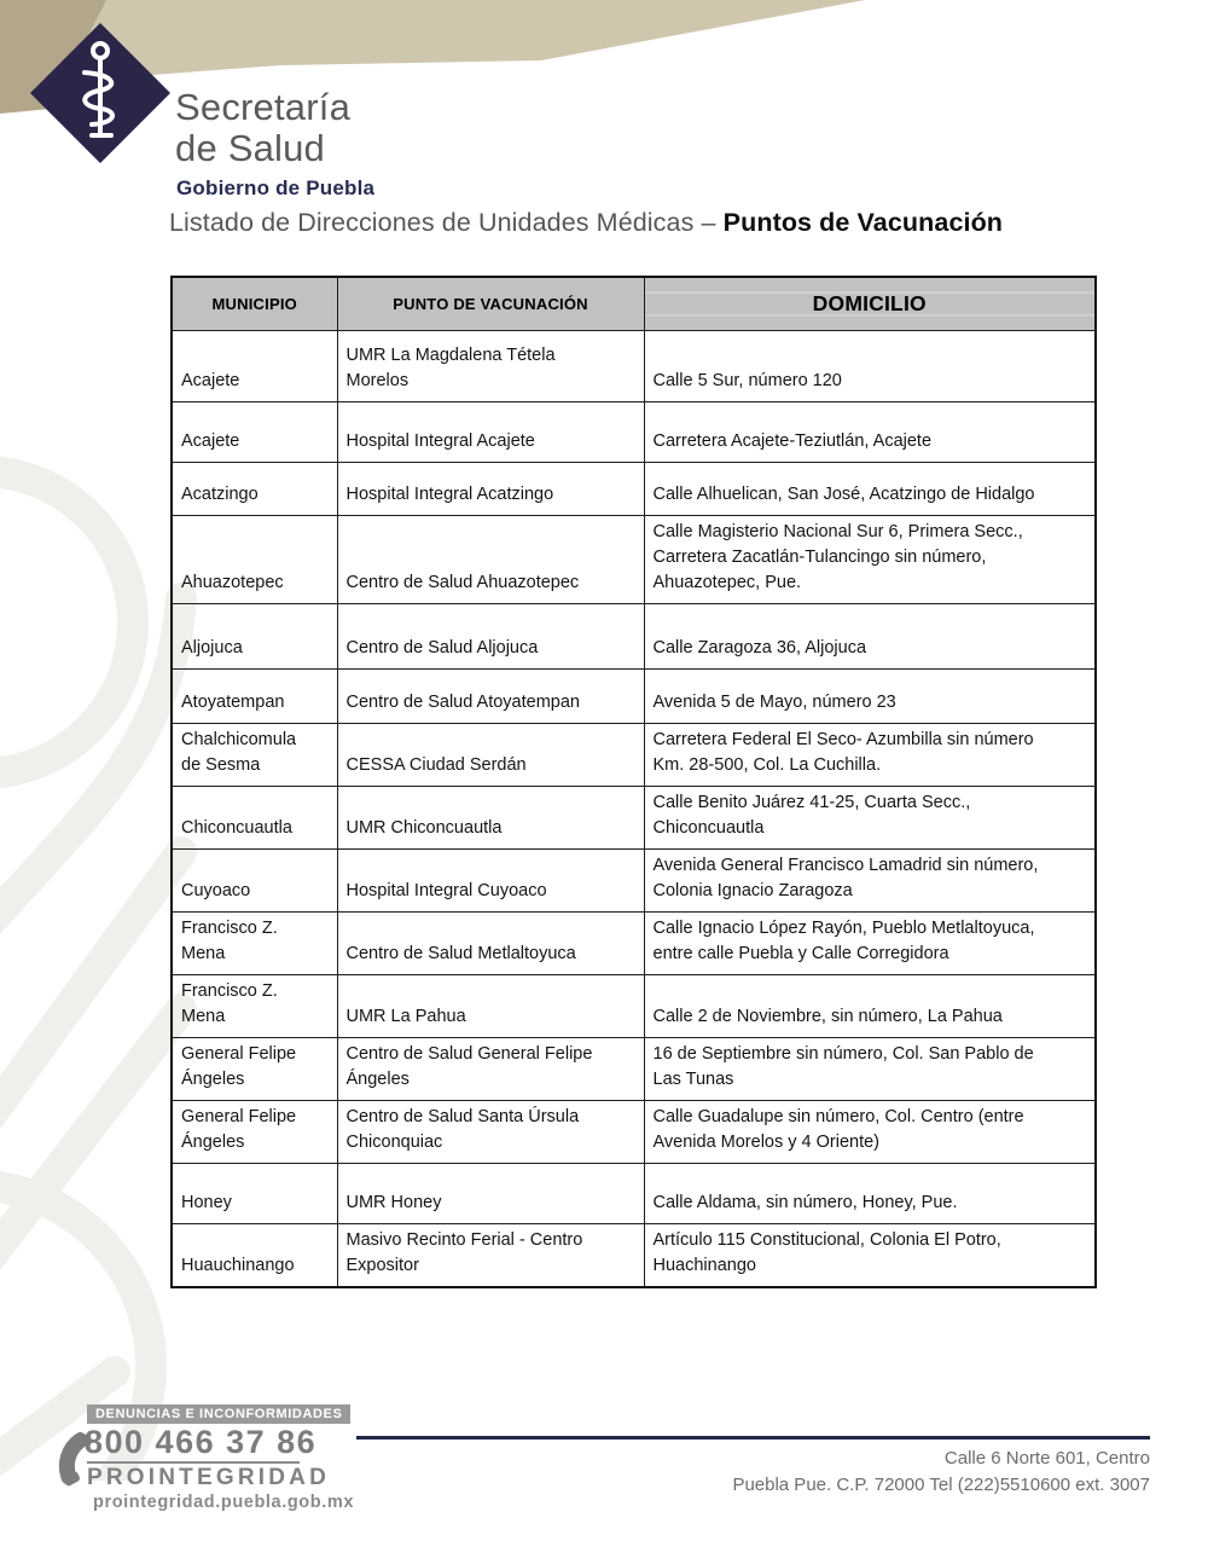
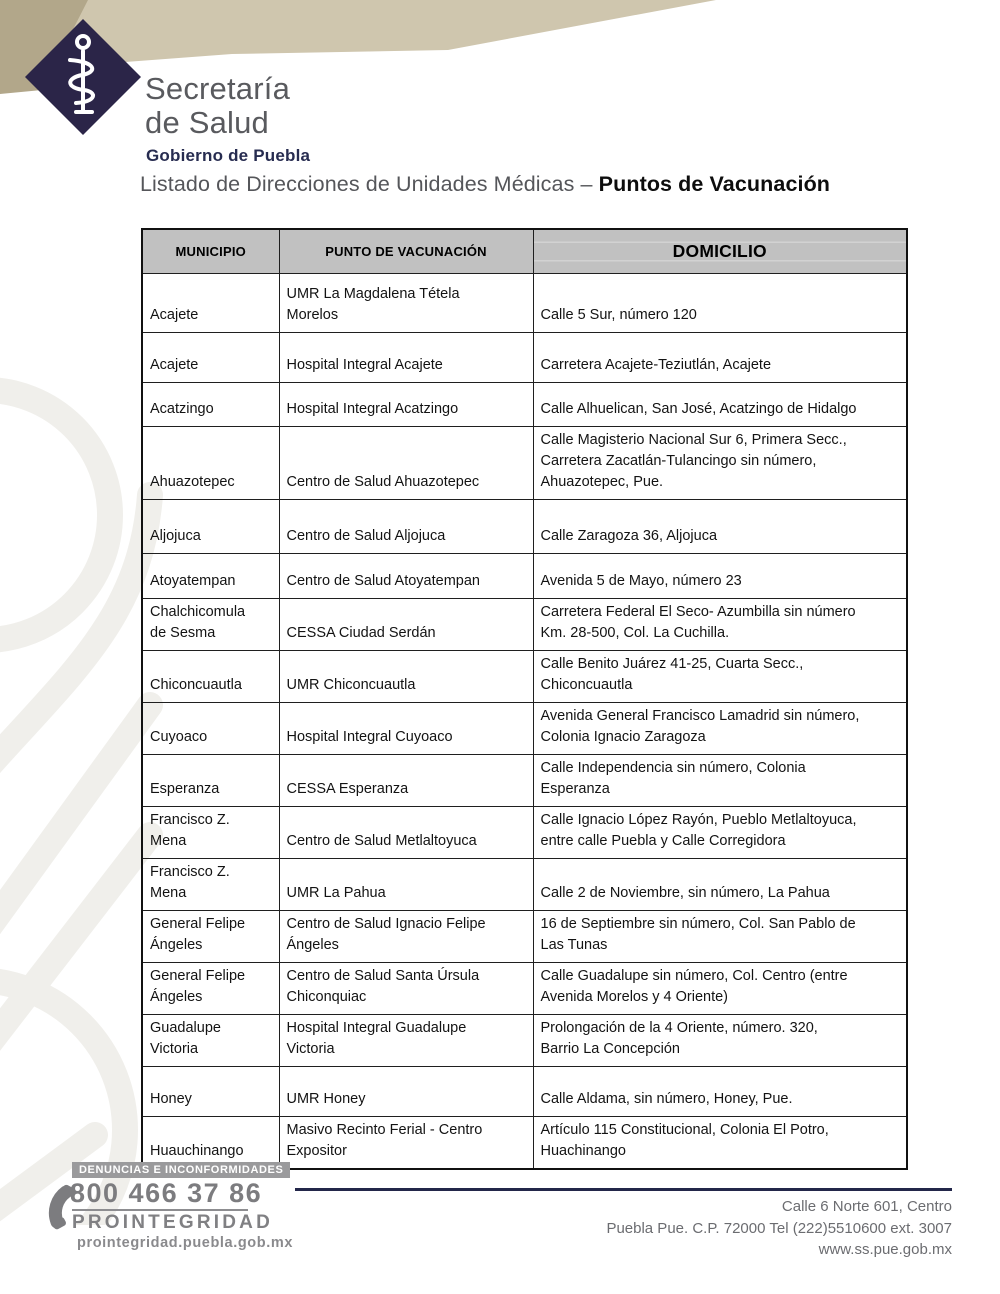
  Secretaría
  de Salud
  Gobierno de Puebla
  Listado de Direcciones de Unidades Médicas – Puntos de Vacunación
  MUNICIPIO	PUNTO DE VACUNACIÓN	DOMICILIO
  Acajete	UMR La Magdalena Tétela Morelos	Calle 5 Sur, número 120
  Acajete	Hospital Integral Acajete	Carretera Acajete-Teziutlán, Acajete
  Acatzingo	Hospital Integral Acatzingo	Calle Alhuelican, San José, Acatzingo de Hidalgo
  Ahuazotepec	Centro de Salud Ahuazotepec	Calle Magisterio Nacional Sur 6, Primera Secc., Carretera Zacatlán-Tulancingo sin número, Ahuazotepec, Pue.
  Aljojuca	Centro de Salud Aljojuca	Calle Zaragoza 36, Aljojuca
  Atoyatempan	Centro de Salud Atoyatempan	Avenida 5 de Mayo, número 23
  Chalchicomula de Sesma	CESSA Ciudad Serdán	Carretera Federal El Seco- Azumbilla sin número Km. 28-500, Col. La Cuchilla.
  Chiconcuautla	UMR Chiconcuautla	Calle Benito Juárez 41-25, Cuarta Secc., Chiconcuautla
  Cuyoaco	Hospital Integral Cuyoaco	Avenida General Francisco Lamadrid sin número, Colonia Ignacio Zaragoza
+ Esperanza	CESSA Esperanza	Calle Independencia sin número, Colonia Esperanza
  Francisco Z. Mena	Centro de Salud Metlaltoyuca	Calle Ignacio López Rayón, Pueblo Metlaltoyuca, entre calle Puebla y Calle Corregidora
  Francisco Z. Mena	UMR La Pahua	Calle 2 de Noviembre, sin número, La Pahua
- General Felipe Ángeles	Centro de Salud General Felipe Ángeles	16 de Septiembre sin número, Col. San Pablo de Las Tunas
+ General Felipe Ángeles	Centro de Salud Ignacio Felipe Ángeles	16 de Septiembre sin número, Col. San Pablo de Las Tunas
  General Felipe Ángeles	Centro de Salud Santa Úrsula Chiconquiac	Calle Guadalupe sin número, Col. Centro (entre Avenida Morelos y 4 Oriente)
+ Guadalupe Victoria	Hospital Integral Guadalupe Victoria	Prolongación de la 4 Oriente, número. 320, Barrio La Concepción
  Honey	UMR Honey	Calle Aldama, sin número, Honey, Pue.
  Huauchinango	Masivo Recinto Ferial - Centro Expositor	Artículo 115 Constitucional, Colonia El Potro, Huachinango
  DENUNCIAS E INCONFORMIDADES
  800 466 37 86
  PROINTEGRIDAD
  prointegridad.puebla.gob.mx
  Calle 6 Norte 601, Centro
  Puebla Pue. C.P. 72000 Tel (222)5510600 ext. 3007
+ www.ss.pue.gob.mx
